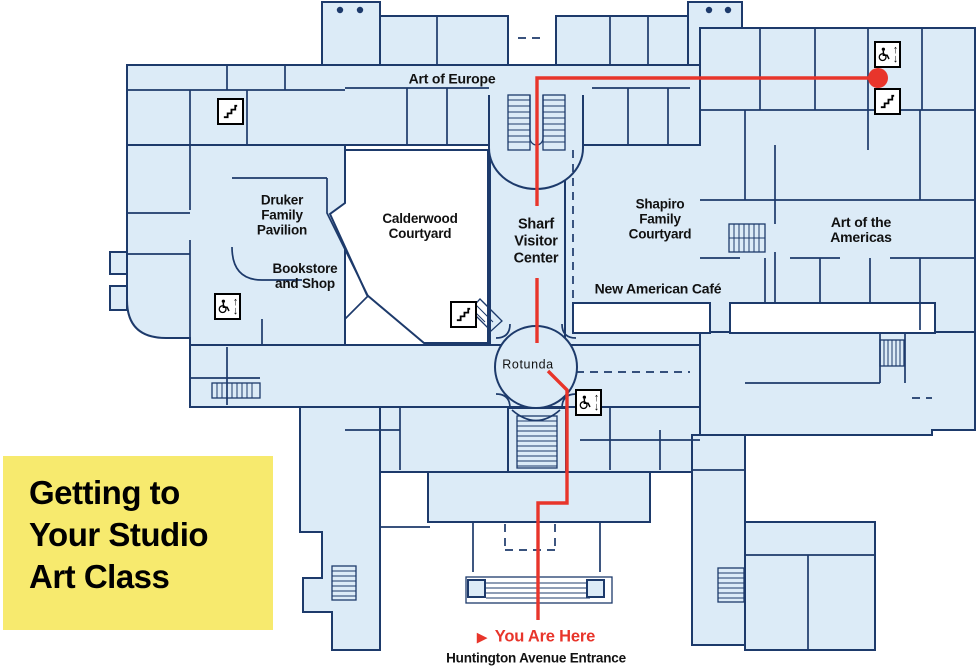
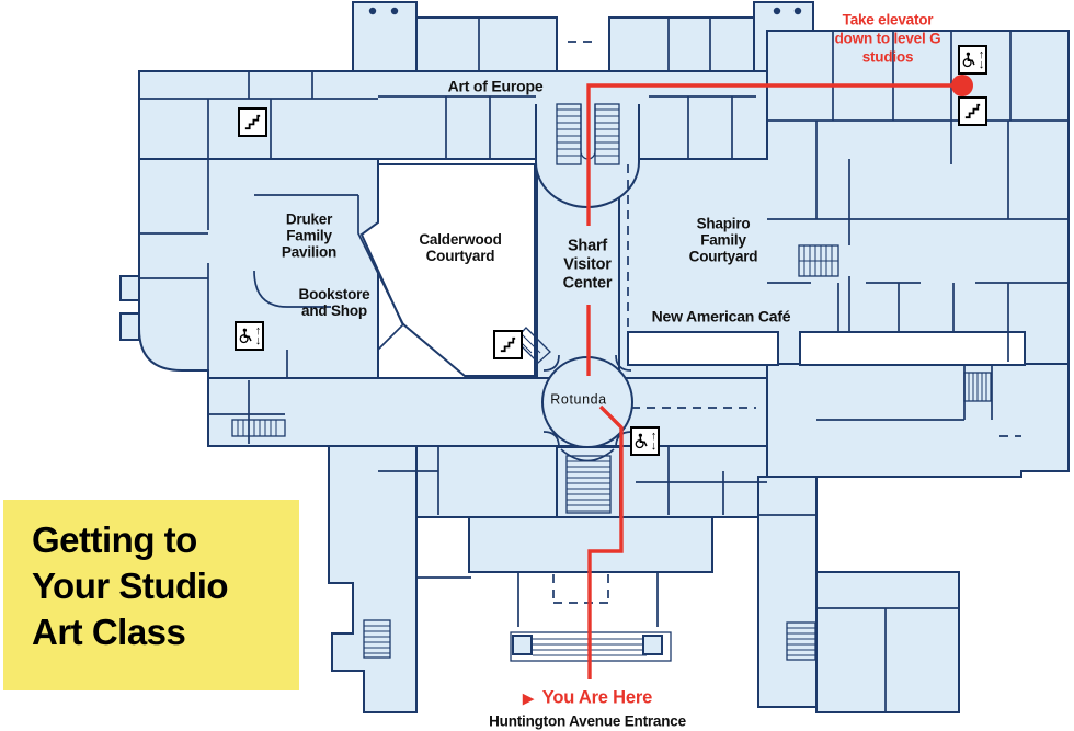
  ↑
  ↓
  ↑
  ↓
  ↑
  ↓
  Art of Europe
  Druker
  Family
  Pavilion
  Calderwood
  Courtyard
  Sharf
  Visitor
  Center
  Shapiro
  Family
  Courtyard
- Art of the Americas
  Bookstore
  and Shop
  New American Café
  Rotunda
+ Take elevator
+ down to level G
+ studios
  ▶
  You Are Here
  Huntington Avenue Entrance
  Getting to
  Your Studio
  Art Class
